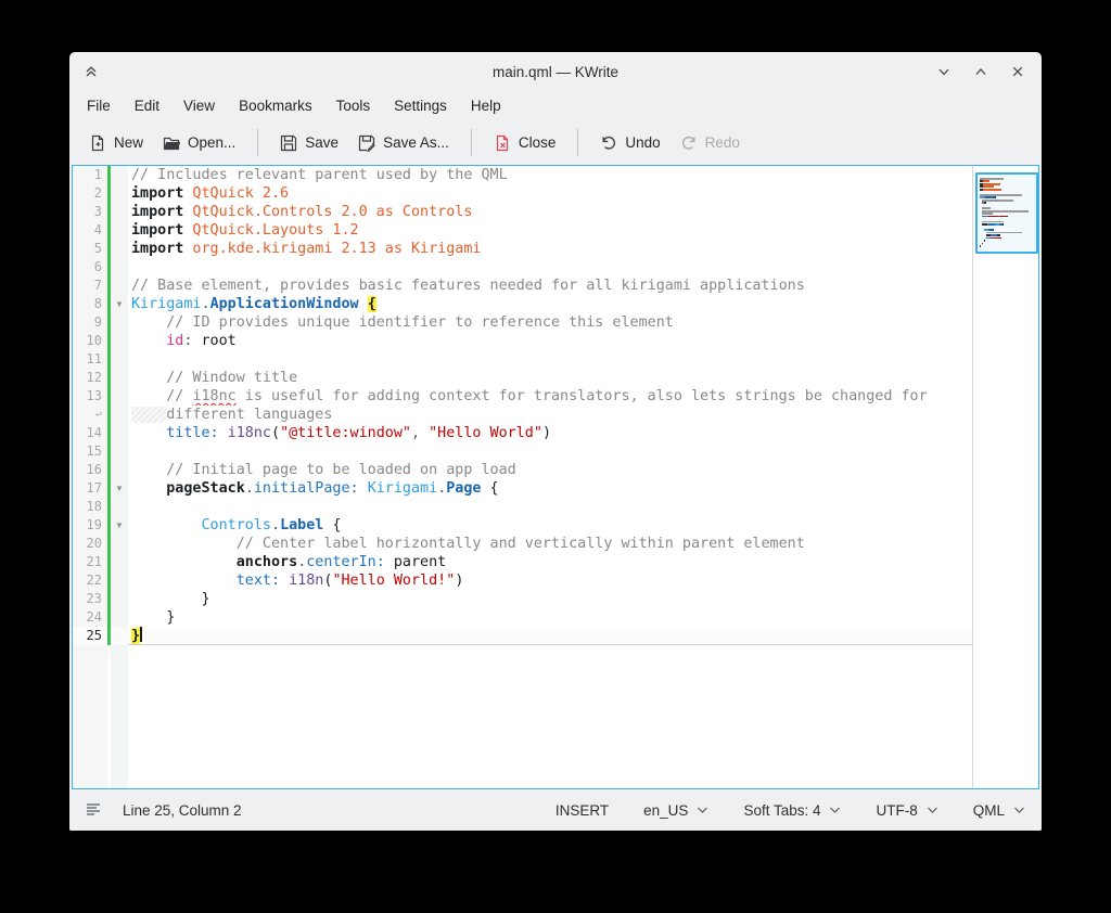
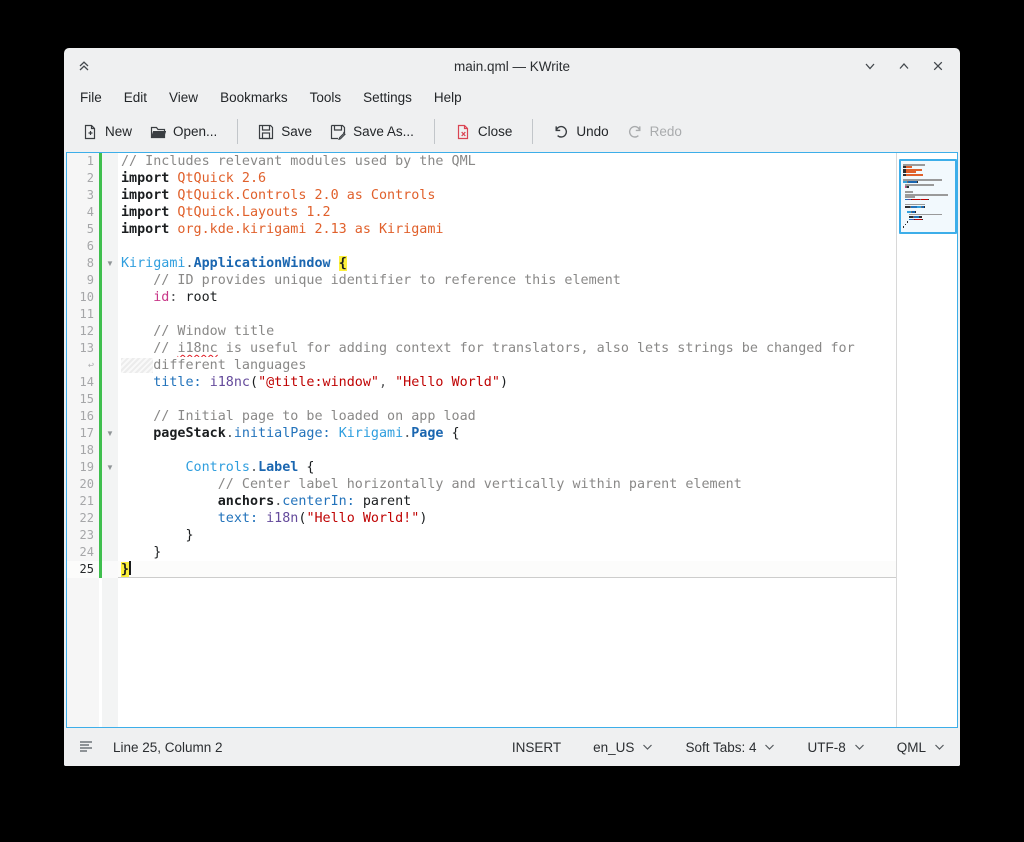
  main.qml — KWrite
  File
  Edit
  View
  Bookmarks
  Tools
  Settings
  Help
  New
  Open...
  Save
  Save As...
  Close
  Undo
  Redo
  1
- // Includes relevant parent used by the QML
+ // Includes relevant modules used by the QML
  2
  import QtQuick 2.6
  3
  import QtQuick.Controls 2.0 as Controls
  4
  import QtQuick.Layouts 1.2
  5
  import org.kde.kirigami 2.13 as Kirigami
  6
- 7
- // Base element, provides basic features needed for all kirigami applications
  8
  ▼
  Kirigami.ApplicationWindow {
  9
  // ID provides unique identifier to reference this element
  10
  id: root
  11
  12
  // Window title
  13
  // i18nc is useful for adding context for translators, also lets strings be changed for
  ↩
  different languages
  14
  title: i18nc("@title:window", "Hello World")
  15
  16
  // Initial page to be loaded on app load
  17
  ▼
  pageStack.initialPage: Kirigami.Page {
  18
  19
  ▼
  Controls.Label {
  20
  // Center label horizontally and vertically within parent element
  21
  anchors.centerIn: parent
  22
  text: i18n("Hello World!")
  23
  }
  24
  }
  25
  }
  Line 25, Column 2
  INSERT
  en_US
  Soft Tabs: 4
  UTF-8
  QML
